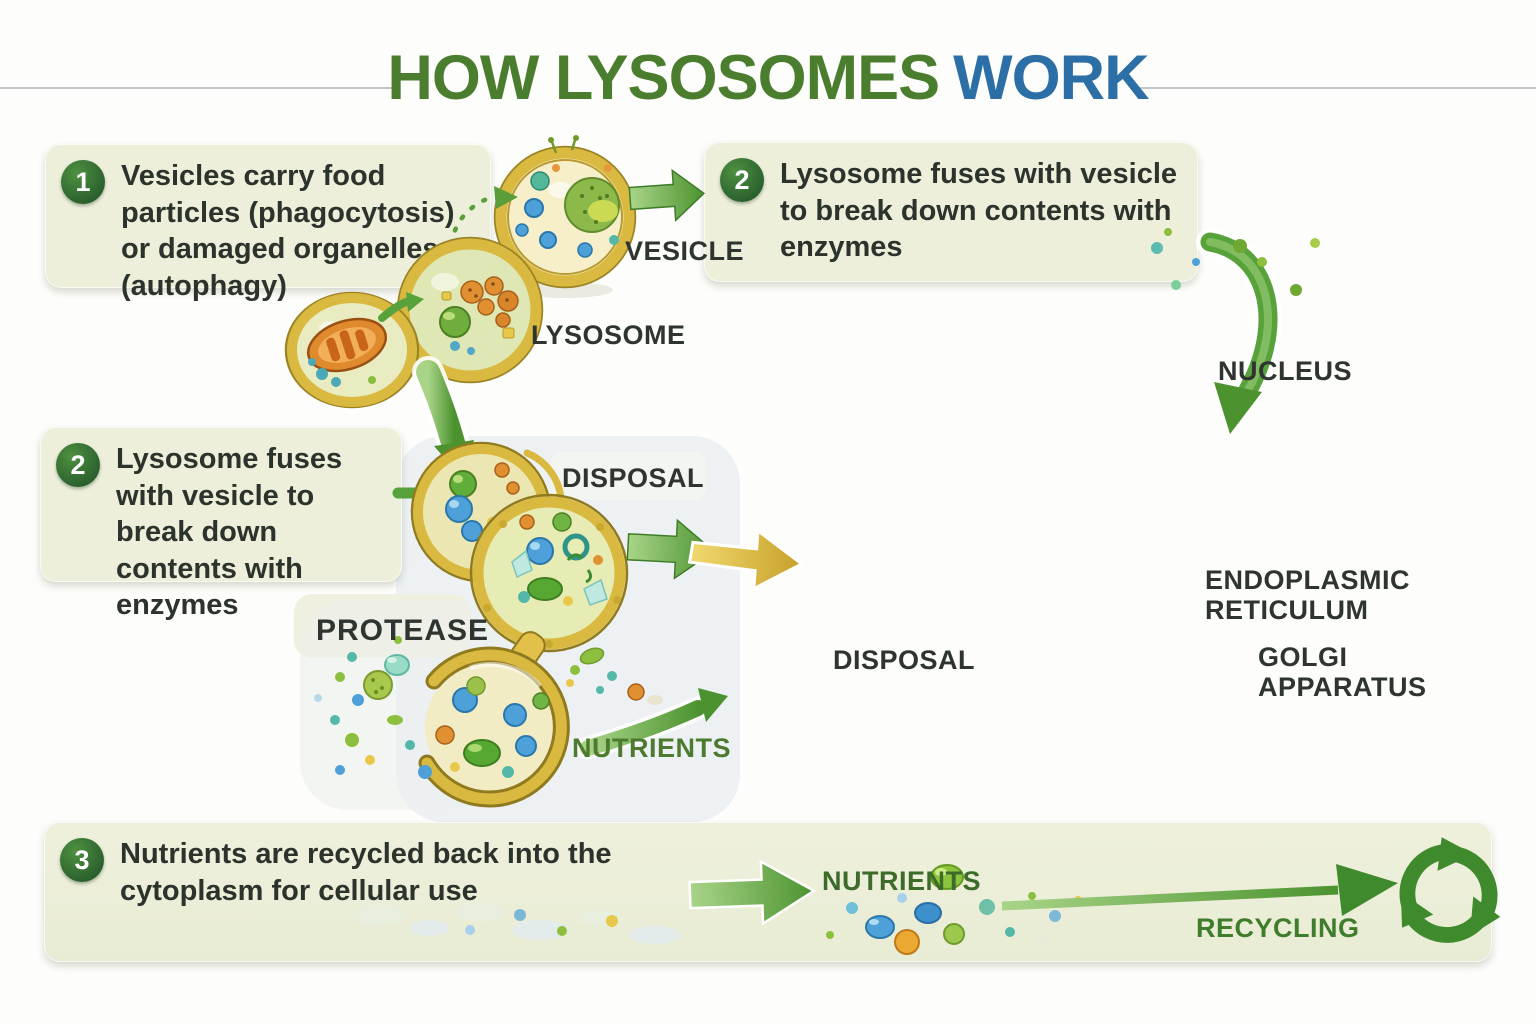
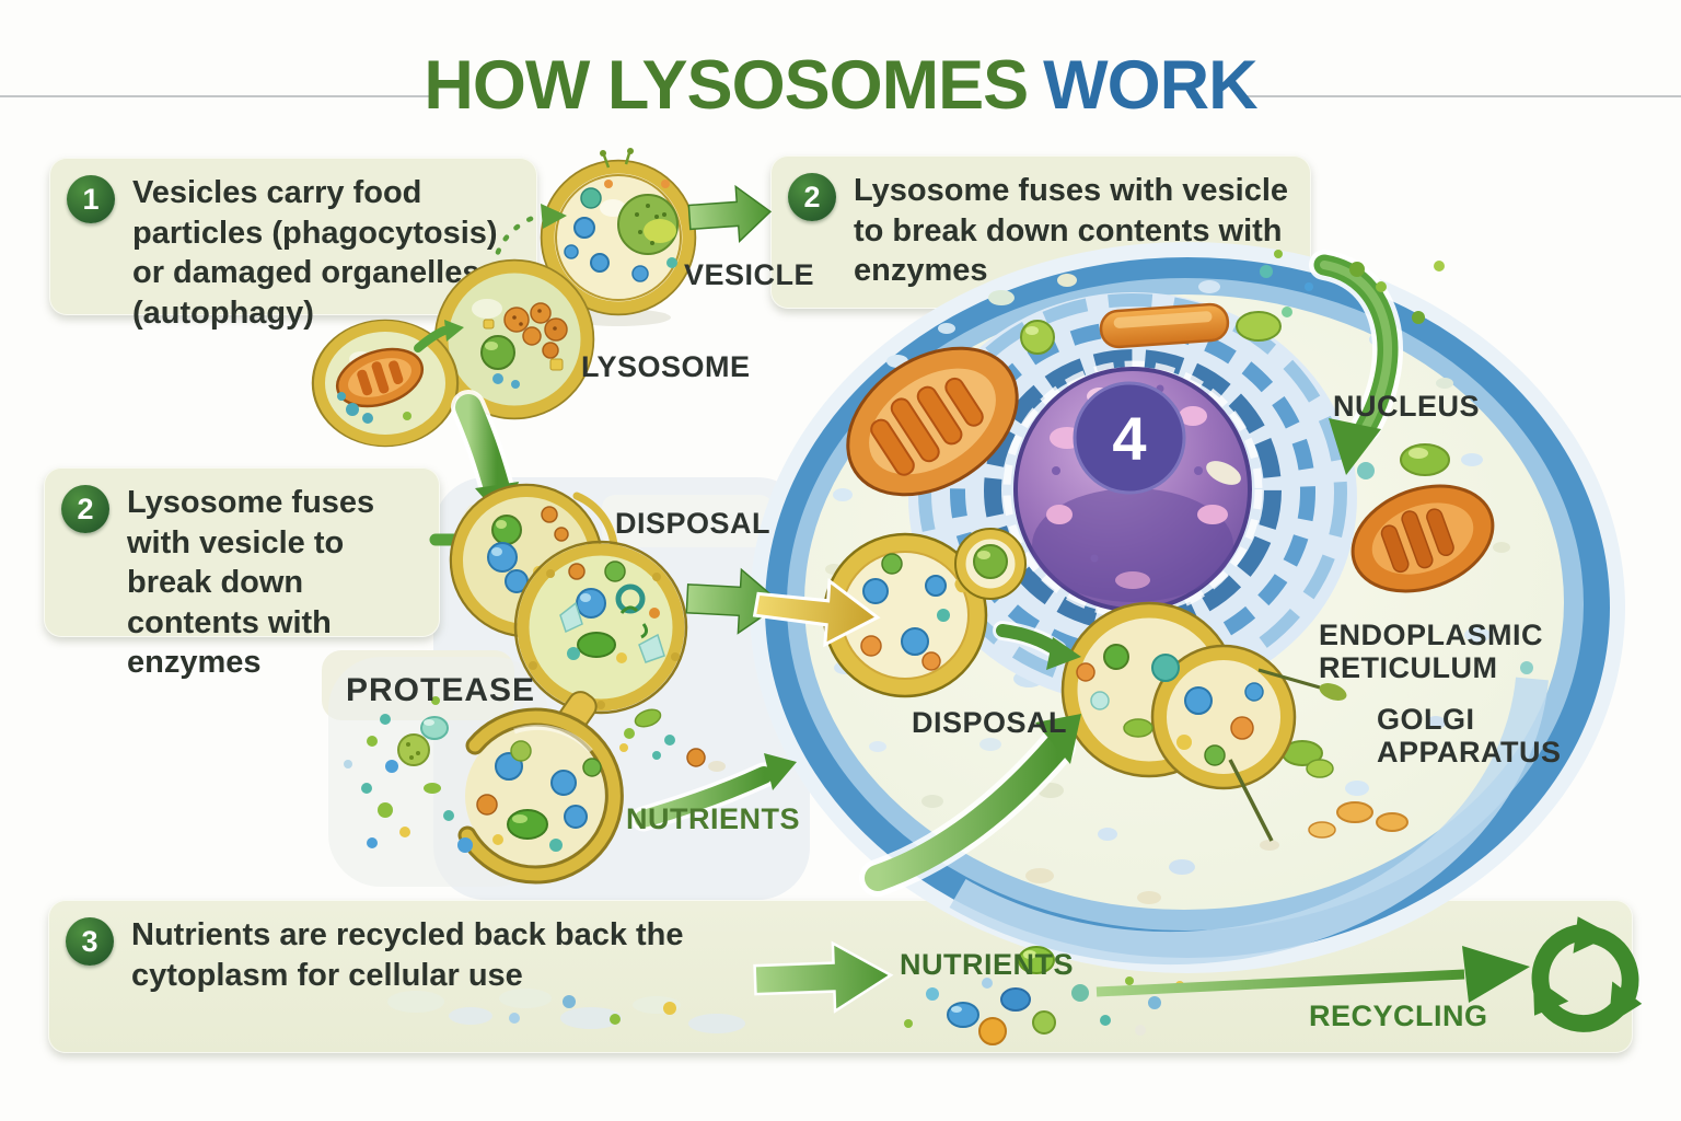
  HOW LYSOSOMES WORK
  1
  Vesicles carry food particles (phagocytosis) or damaged organelle (autophagy)
  2
  Lysosome fuses with vesicle to break down contents with enzymes
  2
  Lysosome fuses with vesicle to break down contents with enzymes
  3
- Nutrients are recycled back into the cytoplasm for cellular use
+ Nutrients are recycled back back the cytoplasm for cellular use
+ 4
  VESICLE
  LYSOSOME
  DISPOSAL
  PROTEASE
  NUTRIENTS
  DISPOSAL
  NUCLEUS
  ENDOPLASMIC RETICULUM
  GOLGI APPARATUS
  NUTRIENTS
  RECYCLING
